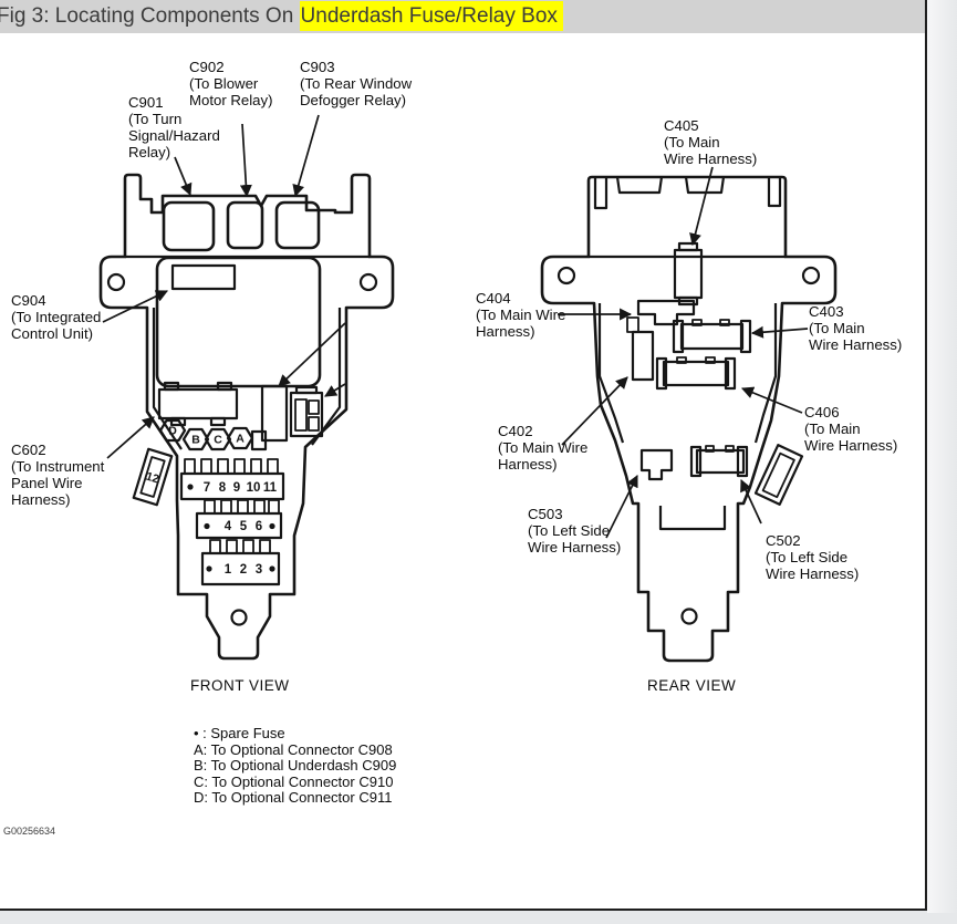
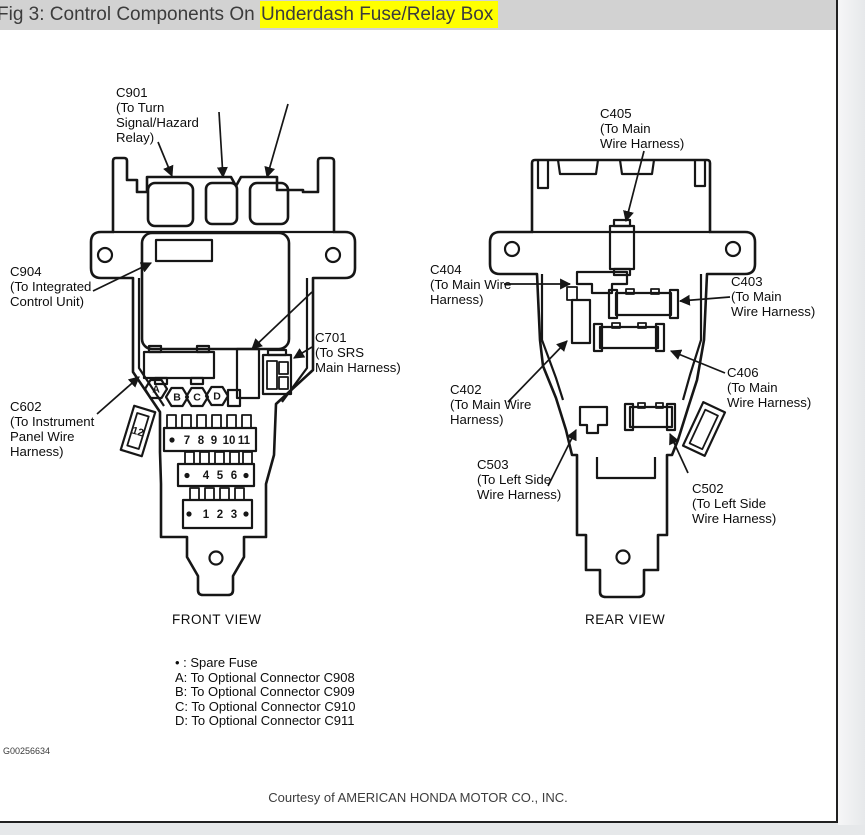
- Fig 3: Locating Components On Underdash Fuse/Relay Box
+ Fig 3: Control Components On Underdash Fuse/Relay Box
- D
+ A
  B
  C
- A
+ D
  7
  8
  9
  10
  11
  4
  5
  6
  1
  2
  3
  C901
  (To Turn
  Signal/Hazard
  Relay)
- C902
- (To Blower
- Motor Relay)
- C903
- (To Rear Window
- Defogger Relay)
  C904
  (To Integrated
  Control Unit)
+ C701
+ (To SRS
+ Main Harness)
  C602
  (To Instrument
  Panel Wire
  Harness)
  C405
  (To Main
  Wire Harness)
  C404
  (To Main Wire
  Harness)
  C403
  (To Main
  Wire Harness)
  C402
  (To Main Wire
  Harness)
  C406
  (To Main
  Wire Harness)
  C503
  (To Left Side
  Wire Harness)
  C502
  (To Left Side
  Wire Harness)
  FRONT VIEW
  REAR VIEW
  • : Spare Fuse
  A: To Optional Connector C908
- B: To Optional Underdash C909
+ B: To Optional Connector C909
  C: To Optional Connector C910
  D: To Optional Connector C911
  G00256634
+ Courtesy of AMERICAN HONDA MOTOR CO., INC.
